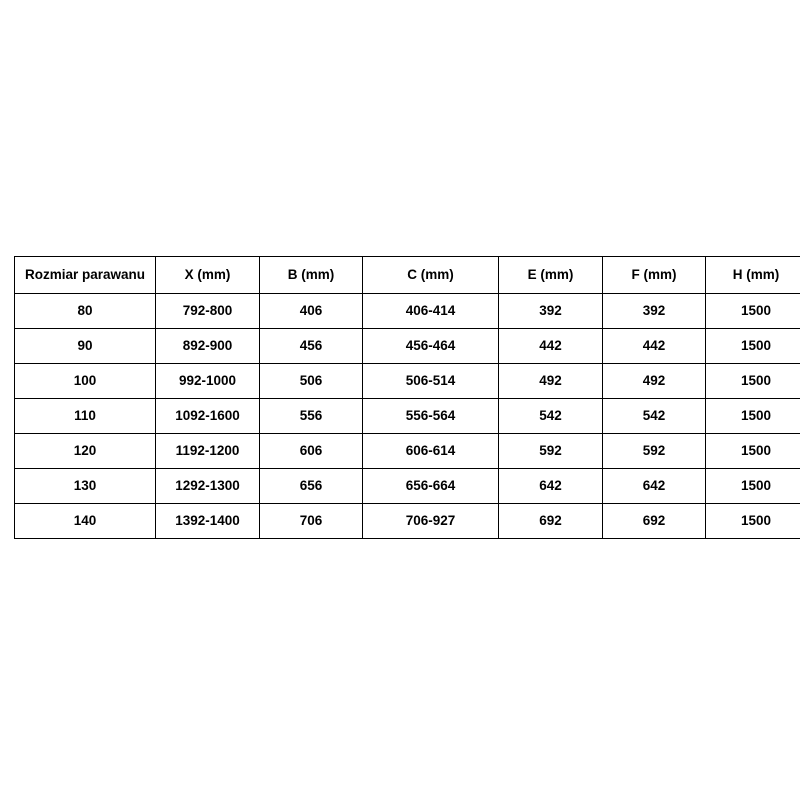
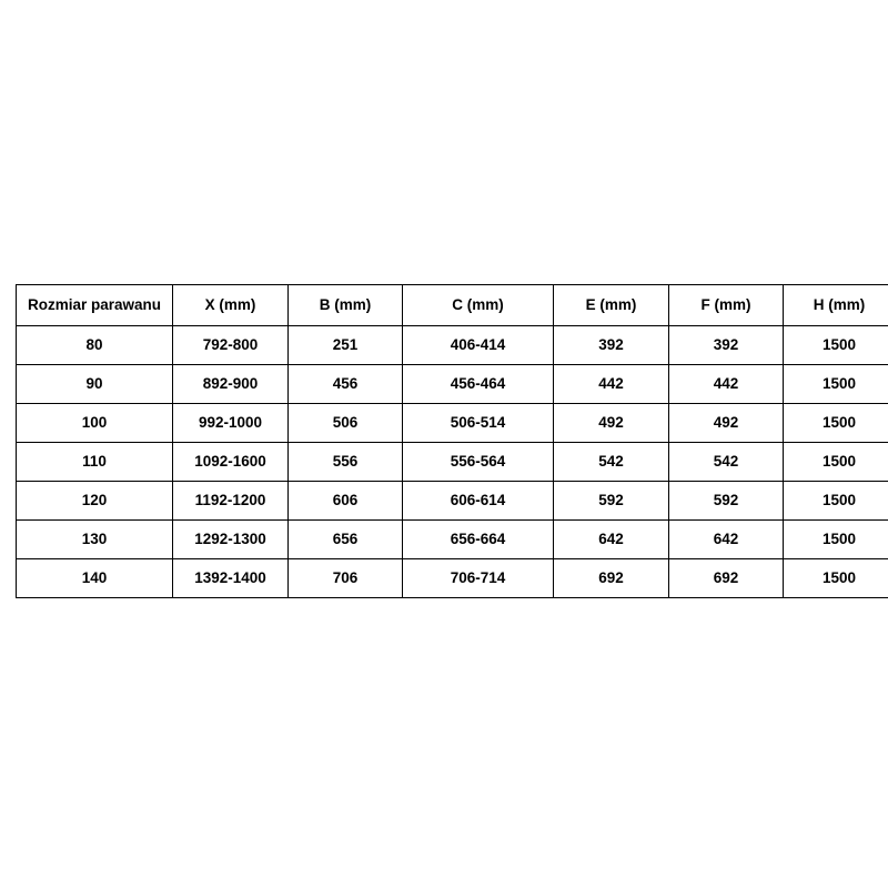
  Rozmiar parawanu	X (mm)	B (mm)	C (mm)	E (mm)	F (mm)	H (mm)
- 80	792-800	406	406-414	392	392	1500
+ 80	792-800	251	406-414	392	392	1500
  90	892-900	456	456-464	442	442	1500
  100	992-1000	506	506-514	492	492	1500
  110	1092-1600	556	556-564	542	542	1500
  120	1192-1200	606	606-614	592	592	1500
  130	1292-1300	656	656-664	642	642	1500
- 140	1392-1400	706	706-927	692	692	1500
+ 140	1392-1400	706	706-714	692	692	1500
